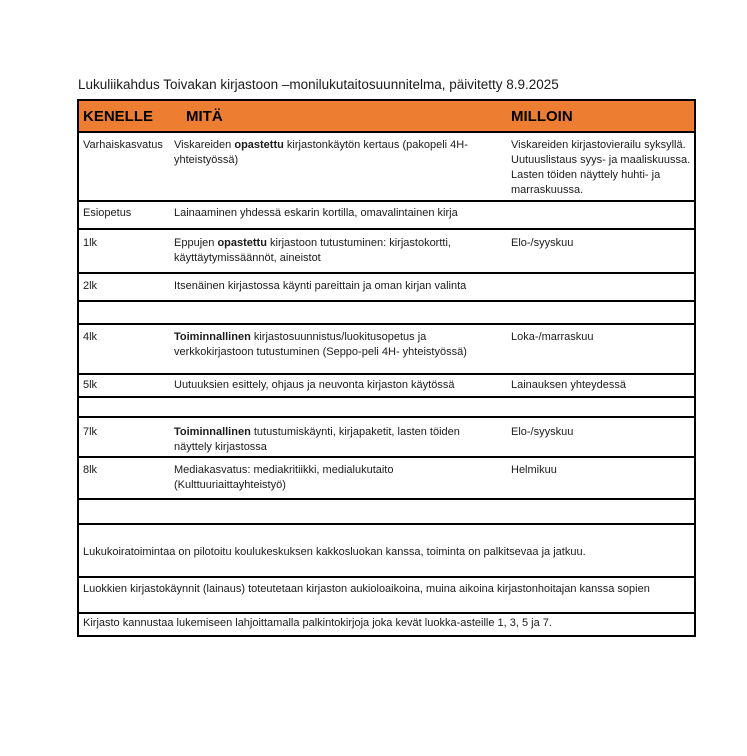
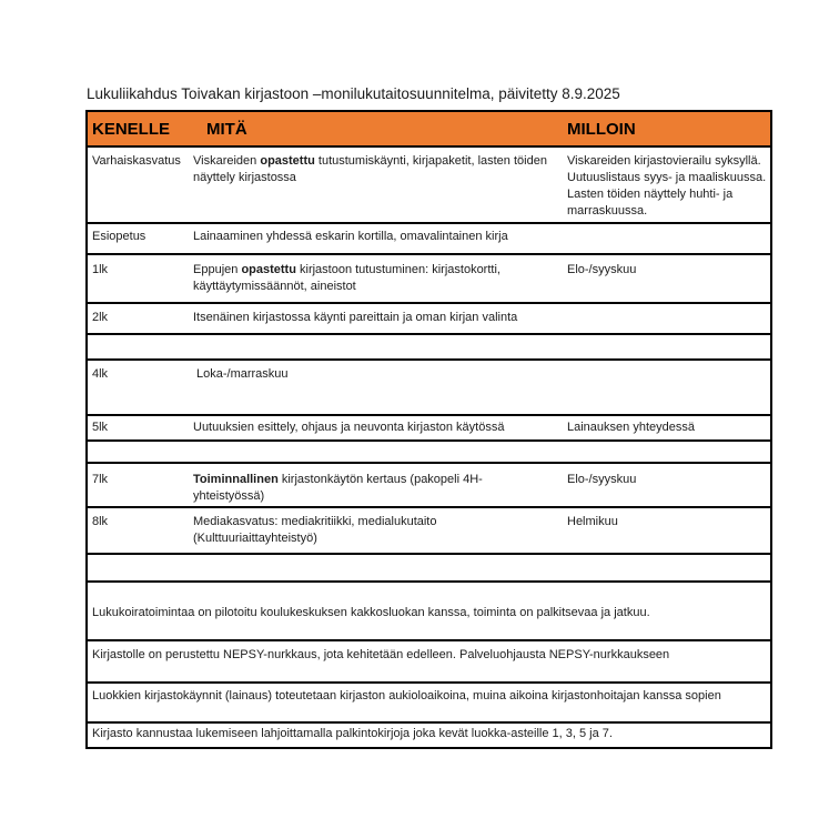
  Lukuliikahdus Toivakan kirjastoon –monilukutaitosuunnitelma, päivitetty 8.9.2025
  KENELLE
  MITÄ
  MILLOIN
  Varhaiskasvatus
- Viskareiden opastettu kirjastonkäytön kertaus (pakopeli 4H-yhteistyössä)
+ Viskareiden opastettu tutustumiskäynti, kirjapaketit, lasten töiden näyttely kirjastossa
  Viskareiden kirjastovierailu syksyllä. Uutuuslistaus syys- ja maaliskuussa. Lasten töiden näyttely huhti- ja marraskuussa.
  Esiopetus
  Lainaaminen yhdessä eskarin kortilla, omavalintainen kirja
  1lk
  Eppujen opastettu kirjastoon tutustuminen: kirjastokortti, käyttäytymissäännöt, aineistot
  Elo-/syyskuu
  2lk
  Itsenäinen kirjastossa käynti pareittain ja oman kirjan valinta
  4lk
- Toiminnallinen kirjastosuunnistus/luokitusopetus ja verkkokirjastoon tutustuminen (Seppo-peli 4H- yhteistyössä)
  Loka-/marraskuu
  5lk
  Uutuuksien esittely, ohjaus ja neuvonta kirjaston käytössä
  Lainauksen yhteydessä
  7lk
- Toiminnallinen tutustumiskäynti, kirjapaketit, lasten töiden näyttely kirjastossa
+ Toiminnallinen kirjastonkäytön kertaus (pakopeli 4H-yhteistyössä)
  Elo-/syyskuu
  8lk
  Mediakasvatus: mediakritiikki, medialukutaito (Kulttuuriaittayhteistyö)
  Helmikuu
  Lukukoiratoimintaa on pilotoitu koulukeskuksen kakkosluokan kanssa, toiminta on palkitsevaa ja jatkuu.
+ Kirjastolle on perustettu NEPSY-nurkkaus, jota kehitetään edelleen. Palveluohjausta NEPSY-nurkkaukseen
  Luokkien kirjastokäynnit (lainaus) toteutetaan kirjaston aukioloaikoina, muina aikoina kirjastonhoitajan kanssa sopien
  Kirjasto kannustaa lukemiseen lahjoittamalla palkintokirjoja joka kevät luokka-asteille 1, 3, 5 ja 7.
